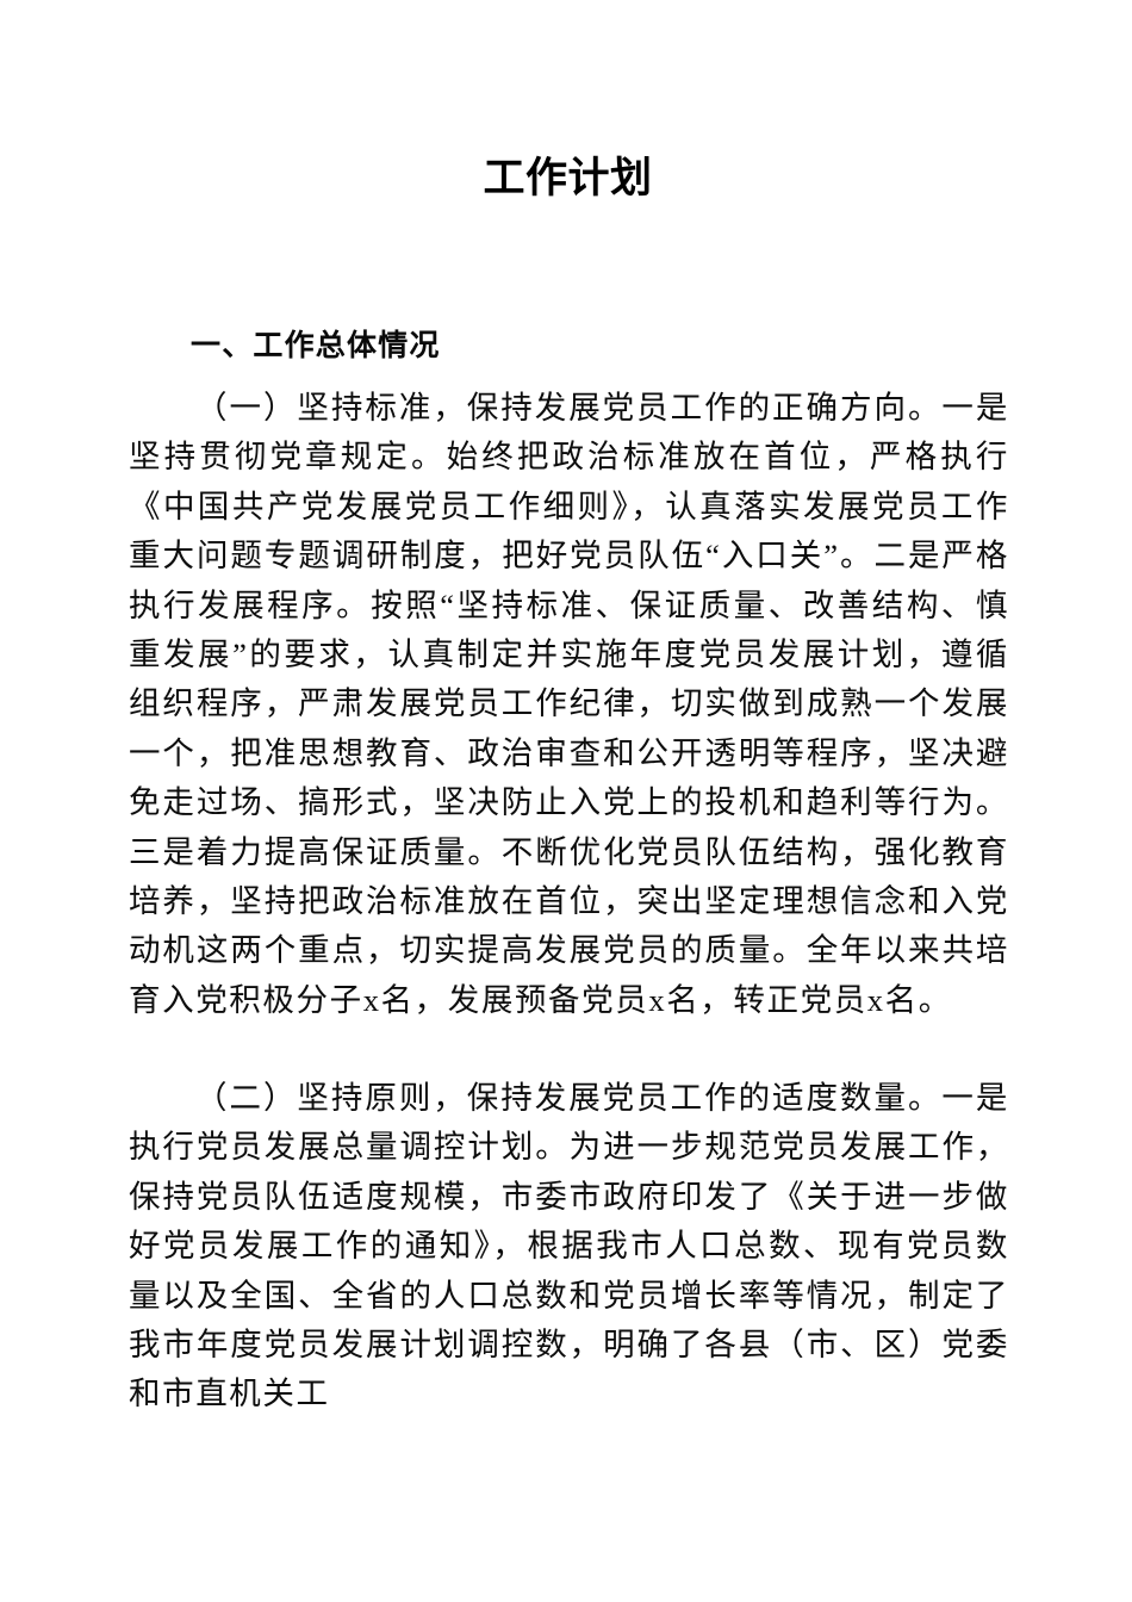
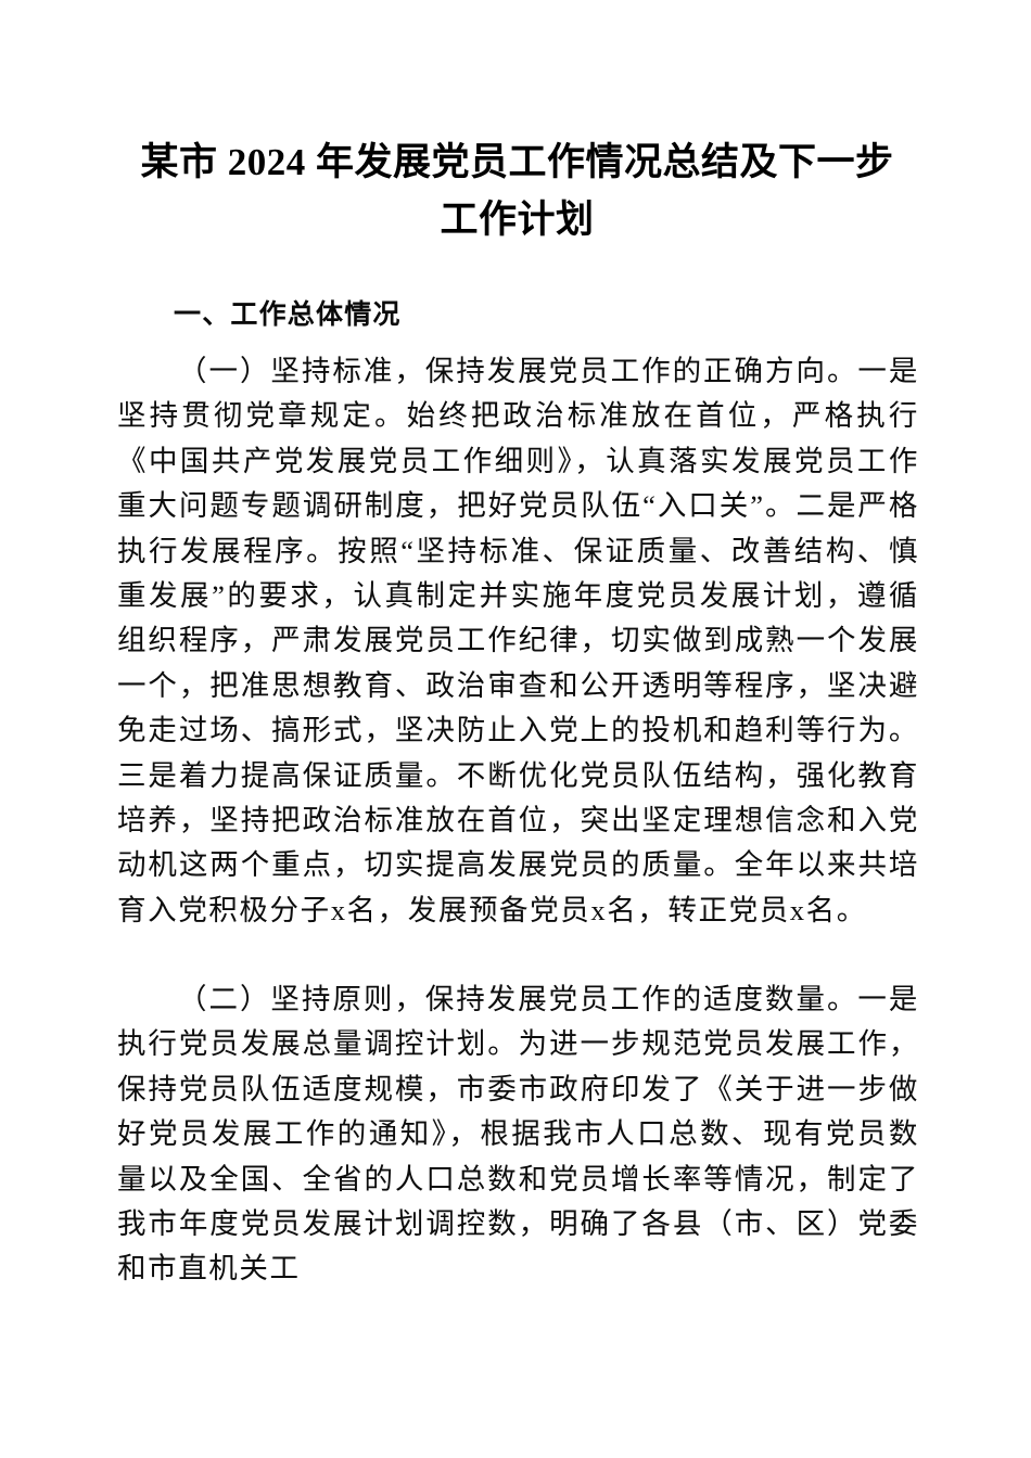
+ 某市 2024 年发展党员工作情况总结及下一步
  工作计划
  一、工作总体情况
  （一）坚持标准，保持发展党员工作的正确方向。一是坚持贯彻党章规定。始终把政治标准放在首位，严格执行《中国共产党发展党员工作细则》，认真落实发展党员工作重大问题专题调研制度，把好党员队伍“入口关”。二是严格执行发展程序。按照“坚持标准、保证质量、改善结构、慎重发展”的要求，认真制定并实施年度党员发展计划，遵循组织程序，严肃发展党员工作纪律，切实做到成熟一个发展一个，把准思想教育、政治审查和公开透明等程序，坚决避免走过场、搞形式，坚决防止入党上的投机和趋利等行为。三是着力提高保证质量。不断优化党员队伍结构，强化教育培养，坚持把政治标准放在首位，突出坚定理想信念和入党动机这两个重点，切实提高发展党员的质量。全年以来共培育入党积极分子x名，发展预备党员x名，转正党员x名。
  （二）坚持原则，保持发展党员工作的适度数量。一是执行党员发展总量调控计划。为进一步规范党员发展工作，保持党员队伍适度规模，市委市政府印发了《关于进一步做好党员发展工作的通知》，根据我市人口总数、现有党员数量以及全国、全省的人口总数和党员增长率等情况，制定了我市年度党员发展计划调控数，明确了各县（市、区）党委和市直机关工
